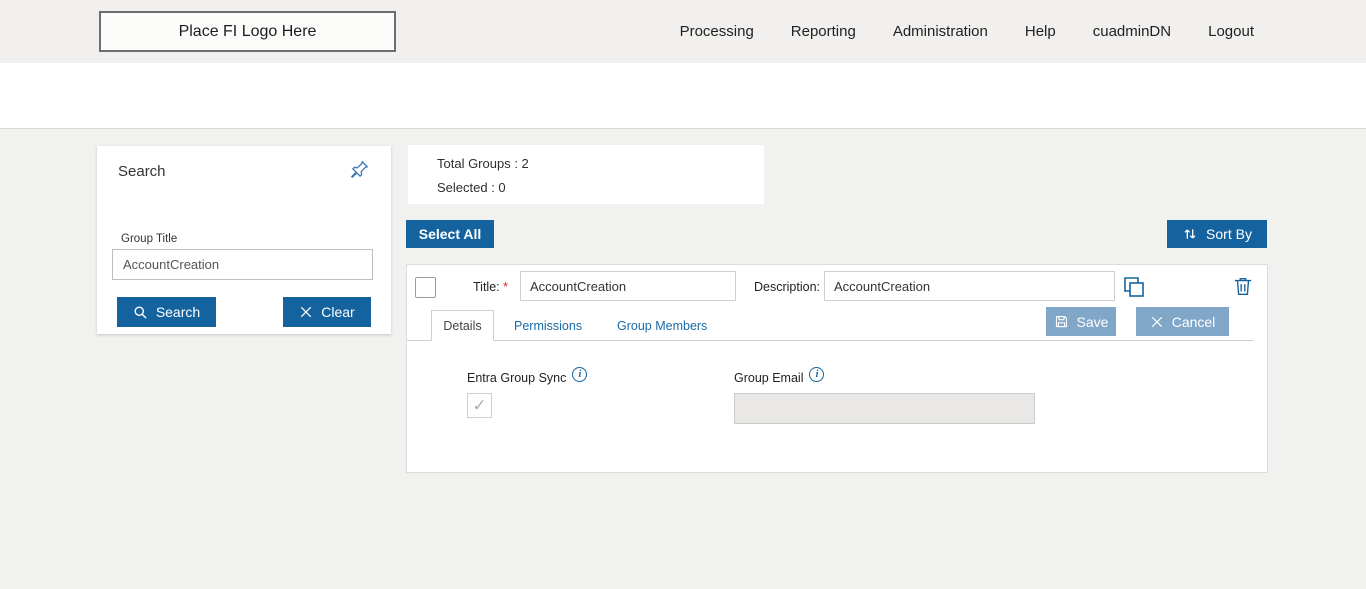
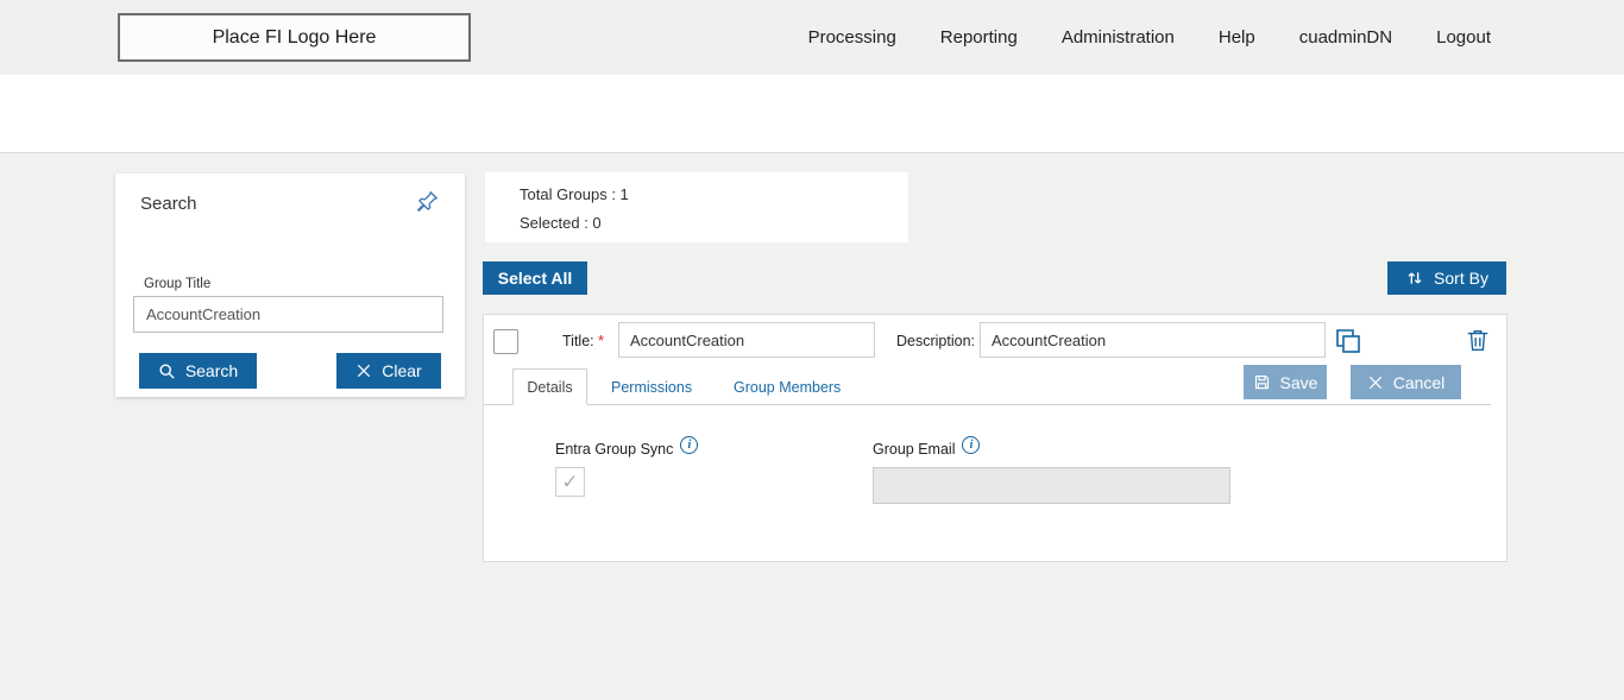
  Place FI Logo Here
  Processing
  Reporting
  Administration
  Help
  cuadminDN
  Logout
  Search
  Group Title
  AccountCreation
  Search
  Clear
- Total Groups : 2
+ Total Groups : 1
  Selected : 0
  Select All
  Sort By
  Title: *
  AccountCreation
  Description:
  AccountCreation
  Details
  Permissions
  Group Members
  Save
  Cancel
  Entra Group Sync
  i
  ✓
  Group Email
  i
